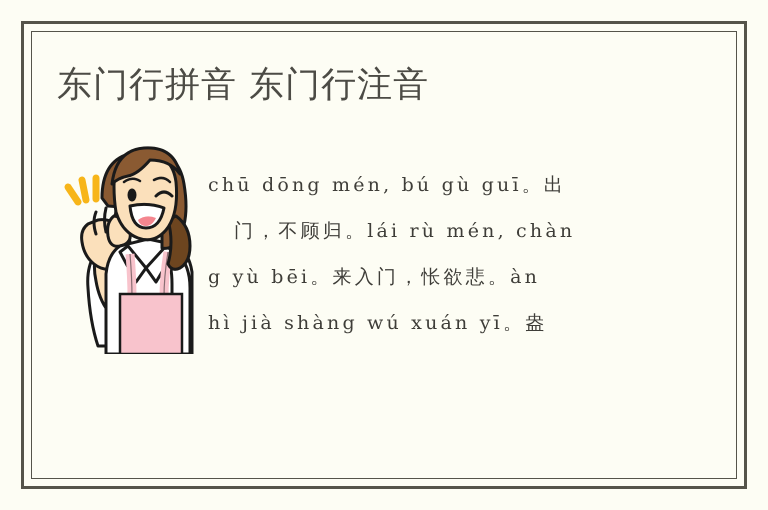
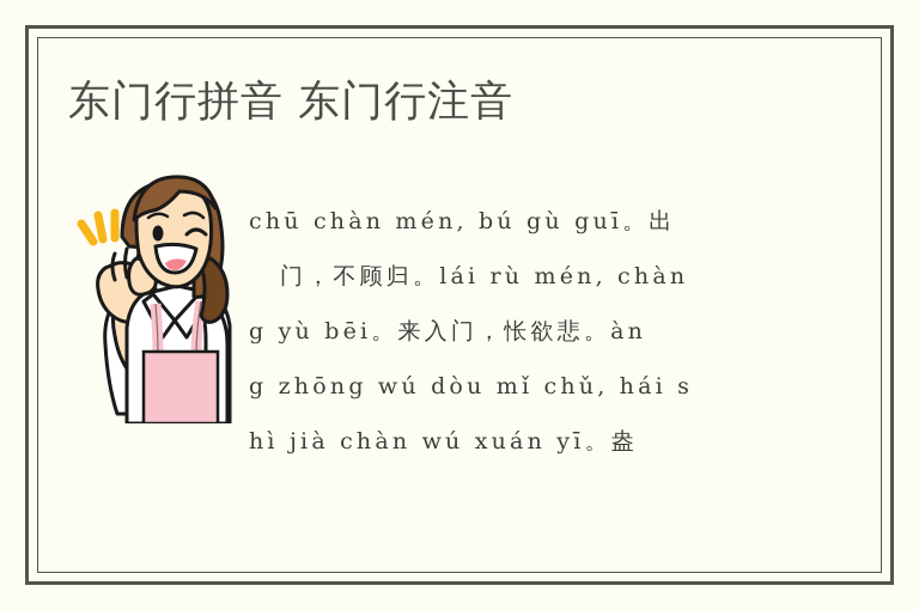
  东门行拼音 东门行注音
- chū dōng mén, bú gù guī。出
+ chū chàn mén, bú gù guī。出
  门，不顾归。lái rù mén, chàn
  g yù bēi。来入门，怅欲悲。àn
+ g zhōng wú dòu mǐ chǔ, hái s
- hì jià shàng wú xuán yī。盎
+ hì jià chàn wú xuán yī。盎
